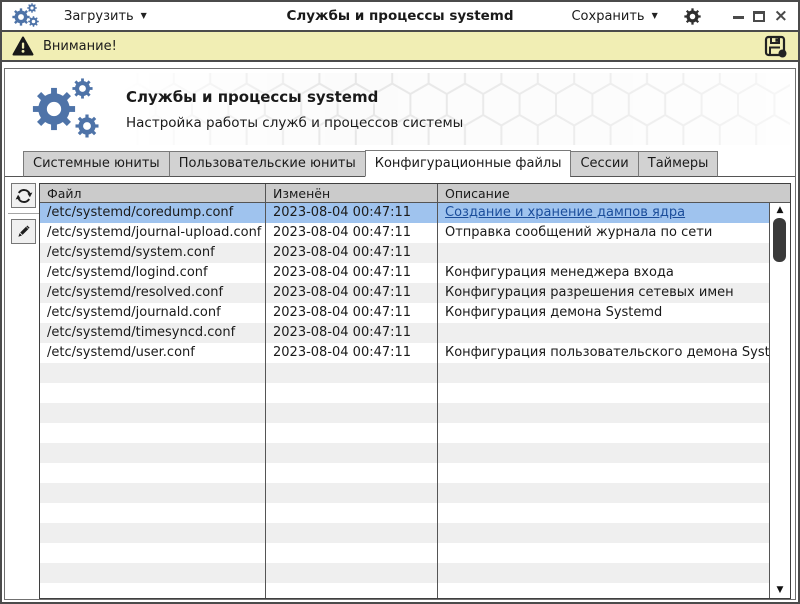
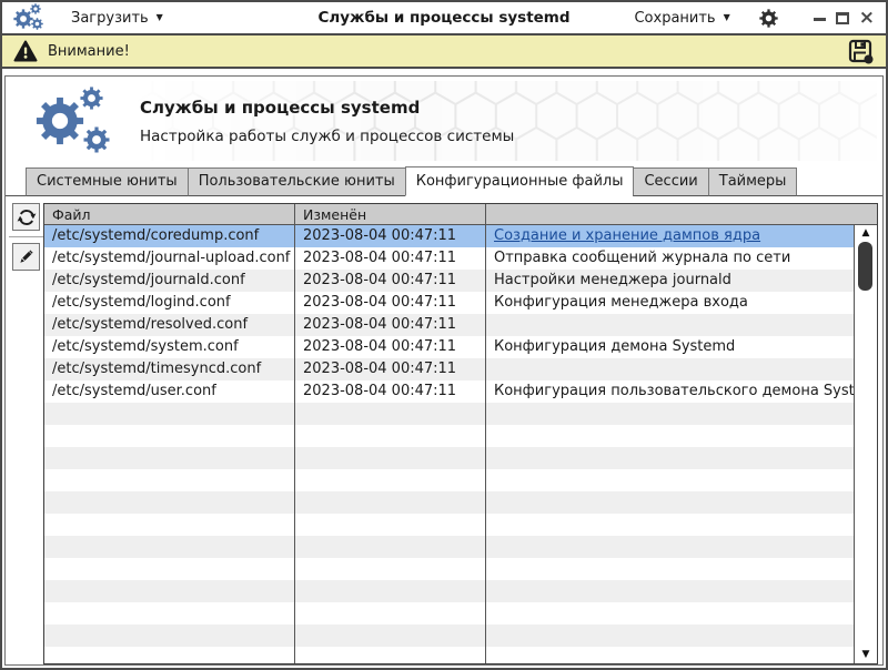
  Загрузить
  ▼
  Службы и процессы systemd
  Сохранить
  ▼
  ×
  Внимание!
  Службы и процессы systemd
  Настройка работы служб и процессов системы
  Системные юниты
  Пользовательские юниты
  Конфигурационные файлы
  Сессии
  Таймеры
  Файл
  Изменён
- Описание
  /etc/systemd/coredump.conf
  2023-08-04 00:47:11
  Создание и хранение дампов ядра
  /etc/systemd/journal-upload.conf
  2023-08-04 00:47:11
  Отправка сообщений журнала по сети
- /etc/systemd/system.conf
+ /etc/systemd/journald.conf
  2023-08-04 00:47:11
+ Настройки менеджера journald
  /etc/systemd/logind.conf
  2023-08-04 00:47:11
  Конфигурация менеджера входа
  /etc/systemd/resolved.conf
  2023-08-04 00:47:11
- Конфигурация разрешения сетевых имен
- /etc/systemd/journald.conf
+ /etc/systemd/system.conf
  2023-08-04 00:47:11
  Конфигурация демона Systemd
  /etc/systemd/timesyncd.conf
  2023-08-04 00:47:11
  /etc/systemd/user.conf
  2023-08-04 00:47:11
  Конфигурация пользовательского демона Syst
  ▲
  ▼
